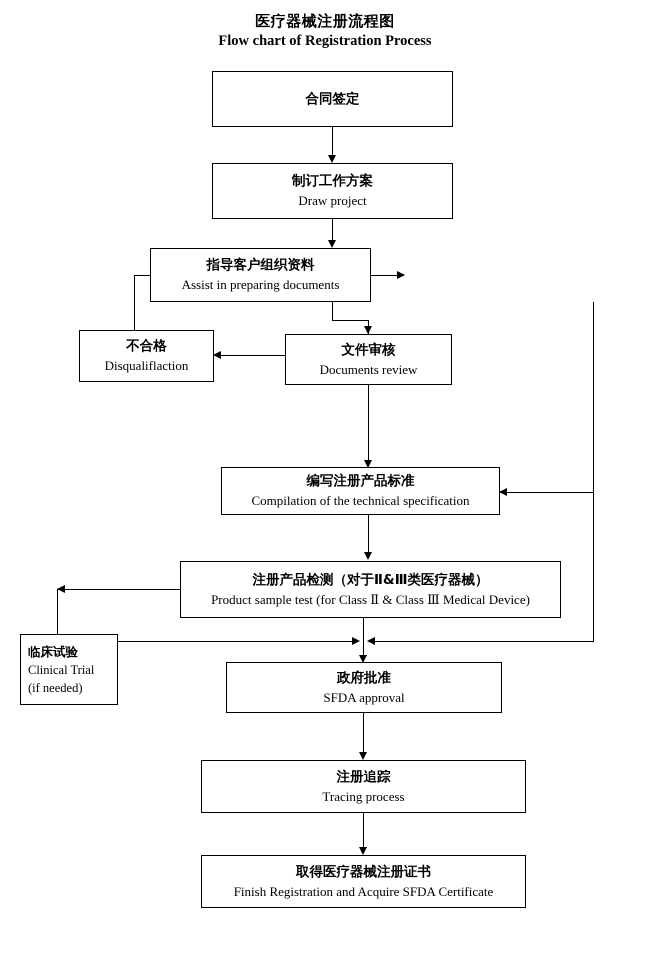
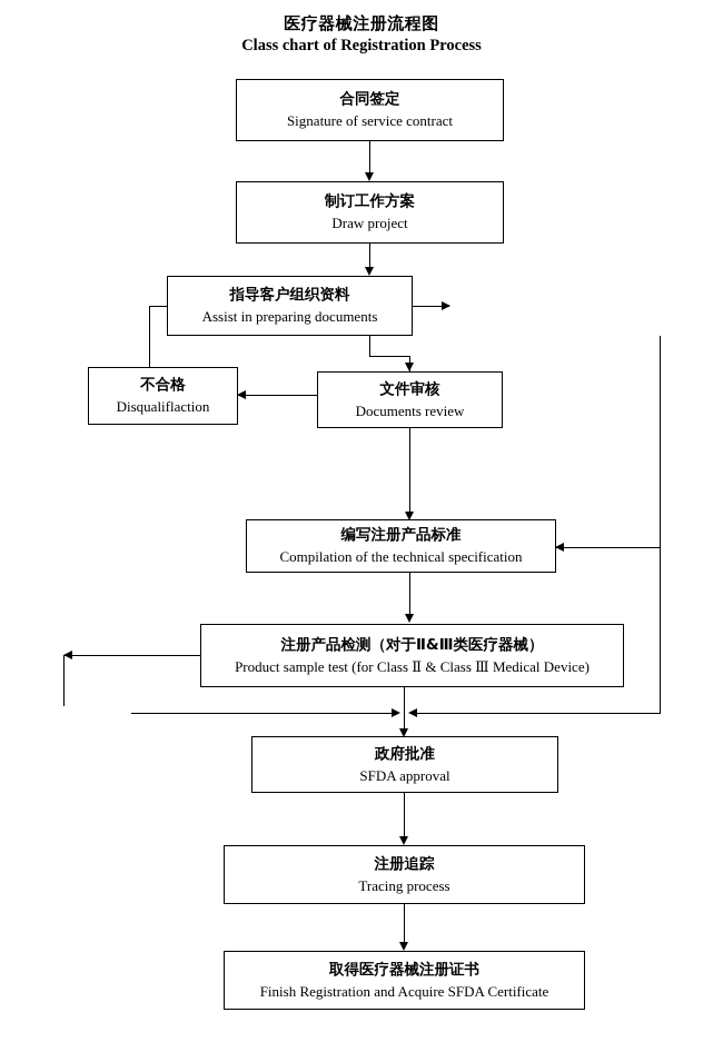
  医疗器械注册流程图
- Flow chart of Registration Process
+ Class chart of Registration Process
  合同签定
+ Signature of service contract
  制订工作方案
  Draw project
  指导客户组织资料
  Assist in preparing documents
  不合格
  Disqualiflaction
  文件审核
  Documents review
  编写注册产品标准
  Compilation of the technical specification
  注册产品检测（对于Ⅱ&Ⅲ类医疗器械）
  Product sample test (for Class Ⅱ & Class Ⅲ Medical Device)
- 临床试验
- Clinical Trial
- (if needed)
  政府批准
  SFDA approval
  注册追踪
  Tracing process
  取得医疗器械注册证书
  Finish Registration and Acquire SFDA Certificate
